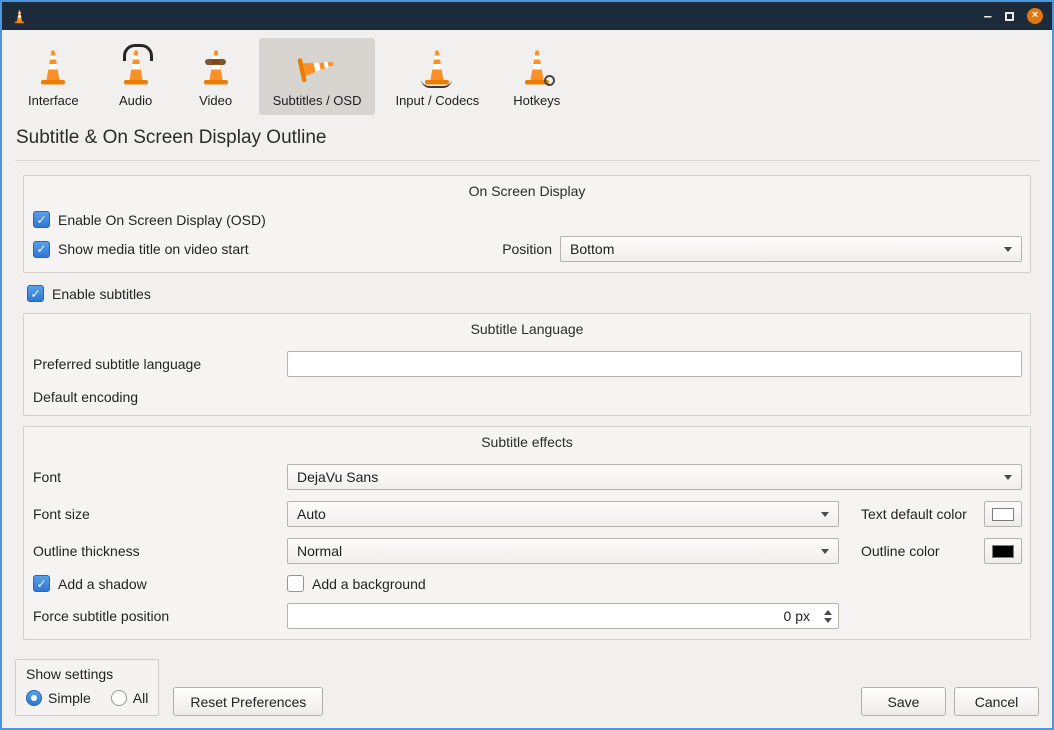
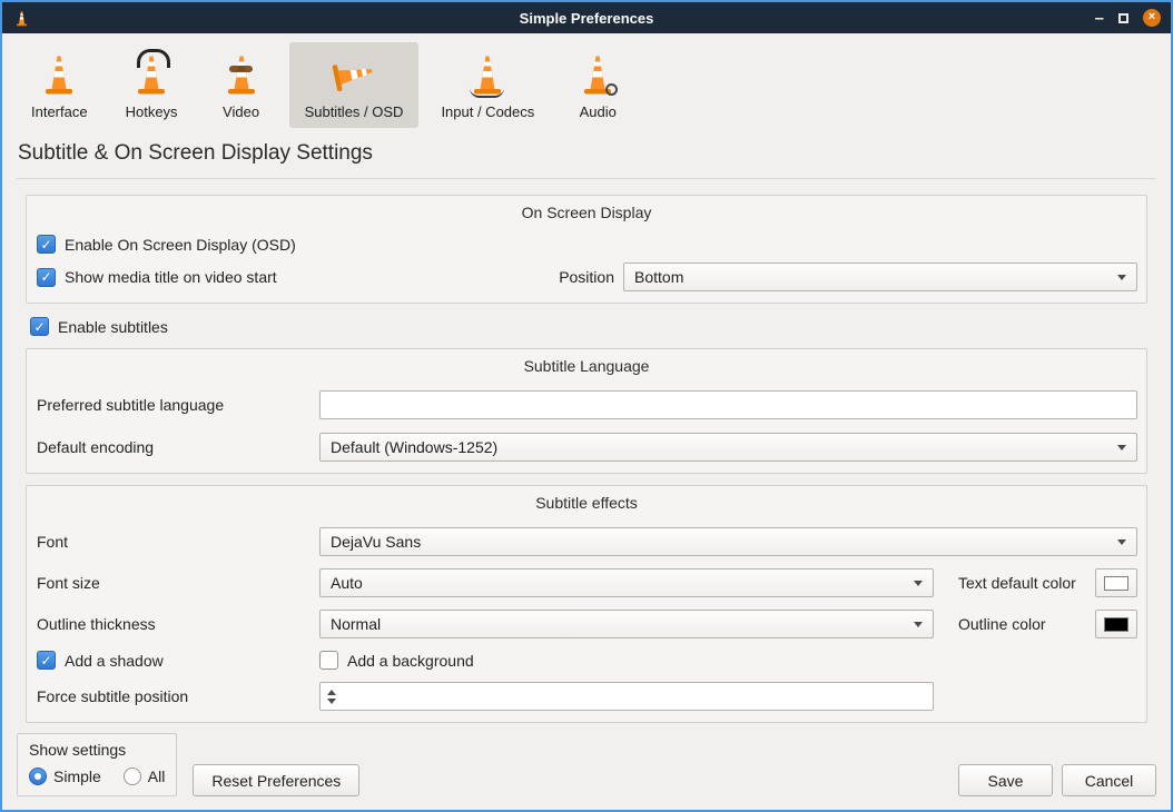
+ Simple Preferences
  –
  ×
  Interface
- Audio
+ Hotkeys
  Video
  Subtitles / OSD
  Input / Codecs
- Hotkeys
+ Audio
- Subtitle & On Screen Display Outline
+ Subtitle & On Screen Display Settings
  On Screen Display
  ✓
  Enable On Screen Display (OSD)
  ✓
  Show media title on video start
  Position
  Bottom
  ✓
  Enable subtitles
  Subtitle Language
  Preferred subtitle language
  Default encoding
+ Default (Windows-1252)
  Subtitle effects
  Font
  DejaVu Sans
  Font size
  Auto
  Text default color
  Outline thickness
  Normal
  Outline color
  ✓
  Add a shadow
  Add a background
  Force subtitle position
- 0 px
  Show settings
  Simple
  All
  Reset Preferences
  Save
  Cancel
